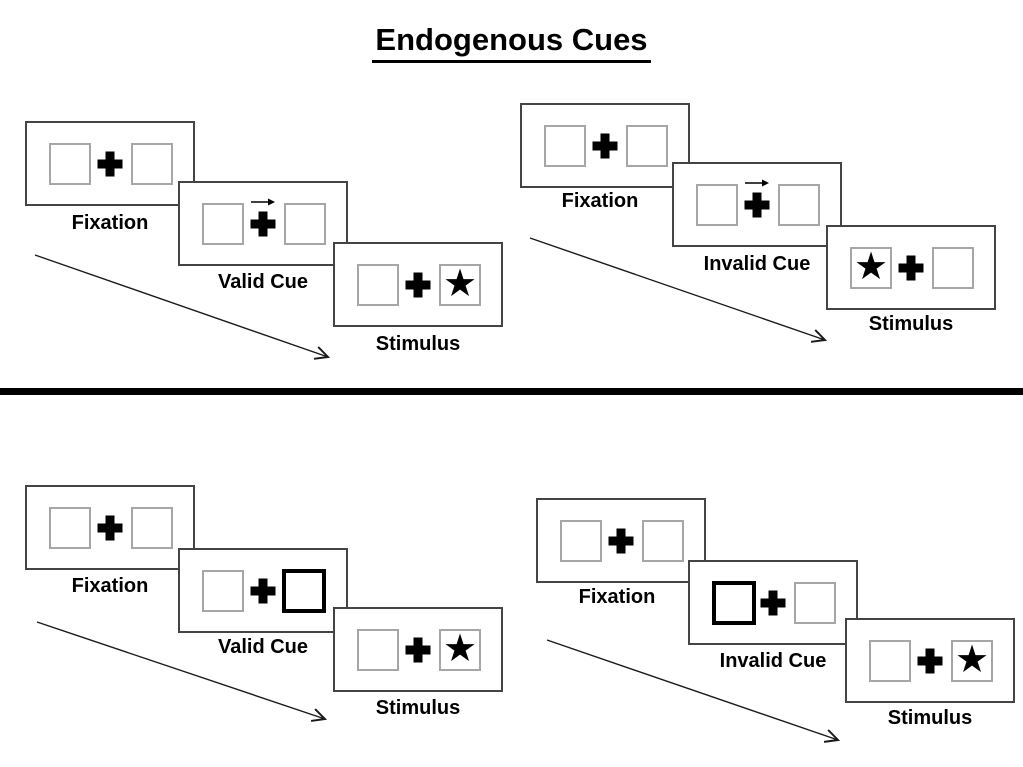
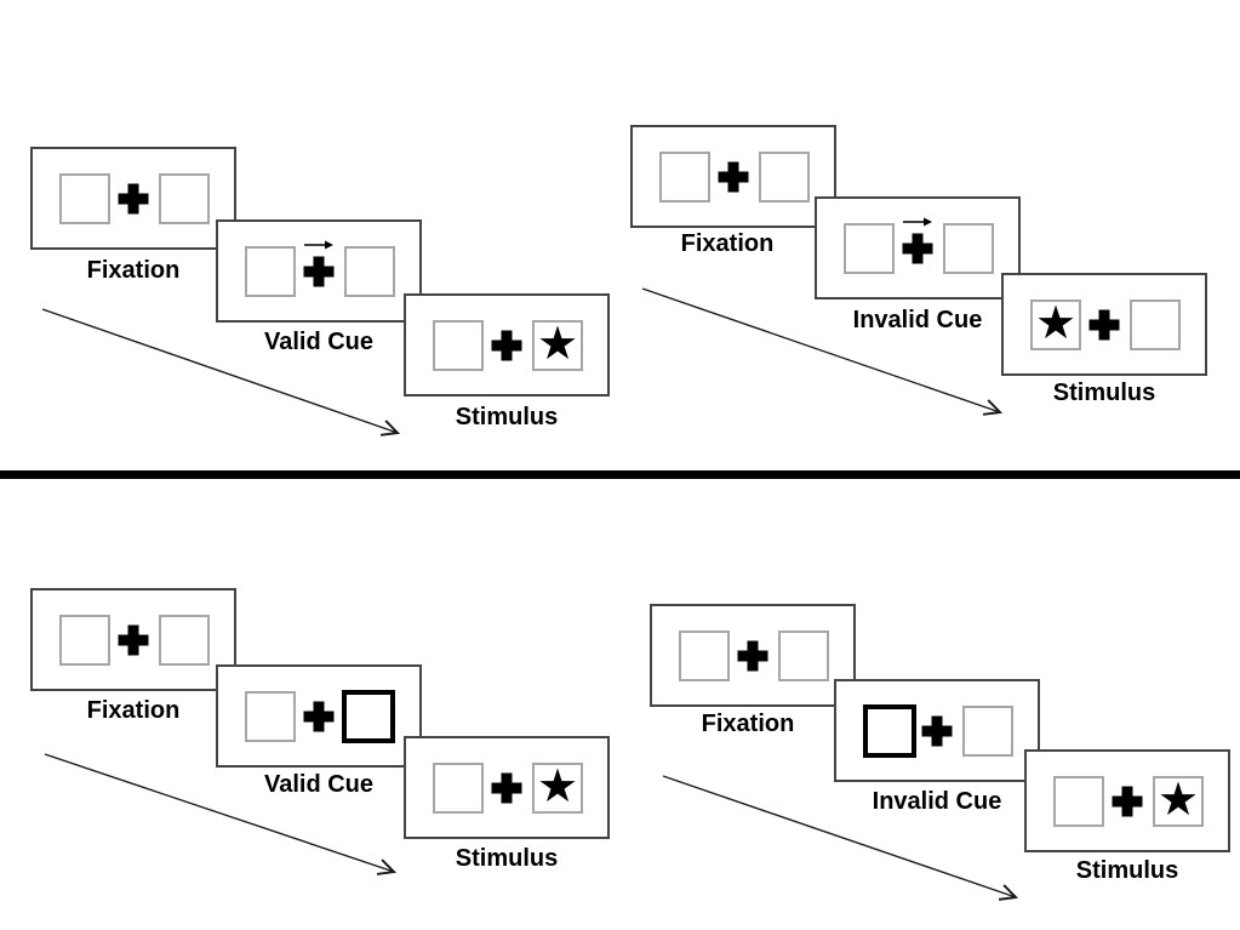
- Endogenous Cues
  Fixation
  Valid Cue
  ★
  Stimulus
  Fixation
  Invalid Cue
  ★
  Stimulus
  Fixation
  Valid Cue
  ★
  Stimulus
  Fixation
  Invalid Cue
  ★
  Stimulus
